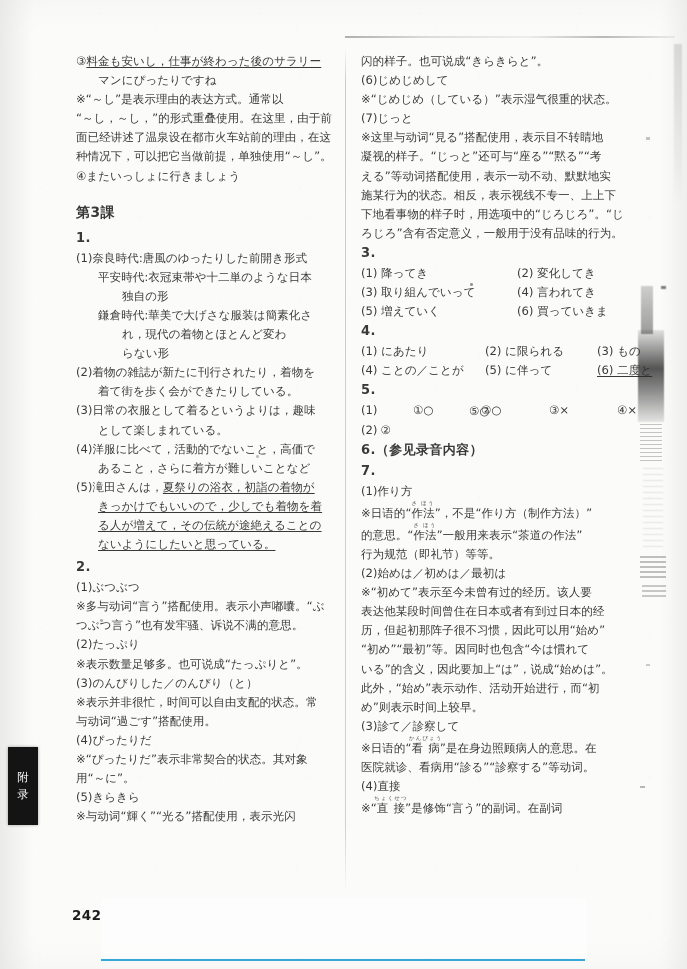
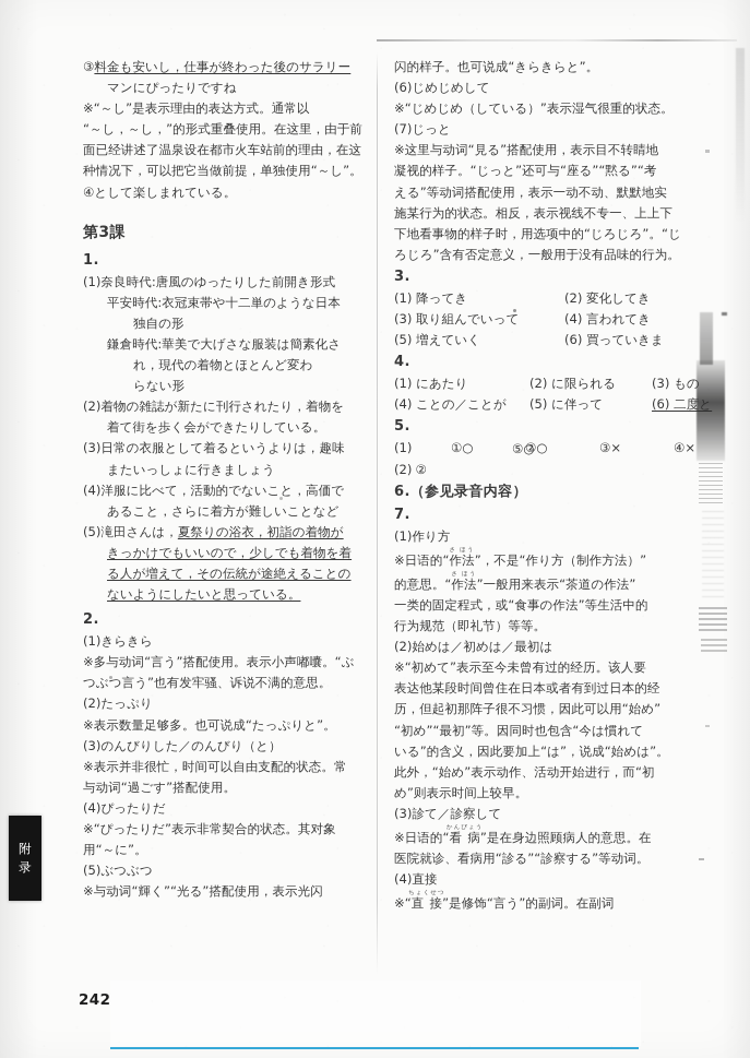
  附
  录
  ③
  料金も安いし，仕事が終わった後のサラリー
  マンにぴったりですね
  ※“～し”是表示理由的表达方式。通常以
  “～し，～し，”的形式重叠使用。在这里，由于前
  面已经讲述了温泉设在都市火车站前的理由，在这
  种情况下，可以把它当做前提，单独使用“～し”。
  ④
- またいっしょに行きましょう
+ として楽しまれている。
  第3課
  1.
  (1)
  奈良時代:唐風のゆったりした前開き形式
  平安時代:衣冠束帯や十二単のような日本
  独自の形
  鎌倉時代:華美で大げさな服装は簡素化さ
  れ，現代の着物とほとんど変わ
  らない形
  (2)
  着物の雑誌が新たに刊行されたり，着物を
  着て街を歩く会ができたりしている。
  (3)
  日常の衣服として着るというよりは，趣味
- として楽しまれている。
+ またいっしょに行きましょう
  (4)
  洋服に比べて，活動的でないこと，高価で
  あること，さらに着方が難しいことなど
  (5)
  滝田さんは，夏祭りの浴衣，初詣の着物が
  きっかけでもいいので，少しでも着物を着
  る人が増えて，その伝統が途絶えることの
  ないようにしたいと思っている。
  2.
  (1)
- ぶつぶつ
+ きらきら
  ※多与动词“言う”搭配使用。表示小声嘟囔。“ぶ
  つぶつ言う”也有发牢骚、诉说不满的意思。
  (2)
  たっぷり
  ※表示数量足够多。也可说成“たっぷりと”。
  (3)
  のんびりした／のんびり（と）
  ※表示并非很忙，时间可以自由支配的状态。常
  与动词“過ごす”搭配使用。
  (4)
  ぴったりだ
  ※“ぴったりだ”表示非常契合的状态。其对象
  用“～に”。
  (5)
- きらきら
+ ぶつぶつ
  ※与动词“輝く”“光る”搭配使用，表示光闪
  闪的样子。也可说成“きらきらと”。
  (6)
  じめじめして
  ※“じめじめ（している）”表示湿气很重的状态。
  (7)
  じっと
  ※这里与动词“見る”搭配使用，表示目不转睛地
  凝视的样子。“じっと”还可与“座る”“黙る”“考
  える”等动词搭配使用，表示一动不动、默默地实
  施某行为的状态。相反，表示视线不专一、上上下
  下地看事物的样子时，用选项中的“じろじろ”。“じ
  ろじろ”含有否定意义，一般用于没有品味的行为。
  3.
  (1) 降ってき
  (2) 変化してき
  (3) 取り組んでいって
  (4) 言われてき
  (5) 増えていく
  (6) 買っていきま
  4.
  (1) にあたり
  (2) に限られる
  (3) もの
  (4) ことの／ことが
  (5) に伴って
  (6) 二度と
  5.
  (1)
  ①○
  ②○
  ③×
  ④×
  ⑤○
  (2)
  ②
  6.（参见录音内容）
  7.
  (1)
  作り方
  ※日语的“作法”，不是“作り方（制作方法）”
  的意思。“作法”一般用来表示“茶道の作法”
+ 一类的固定程式，或“食事の作法”等生活中的
  行为规范（即礼节）等等。
  (2)
  始めは／初めは／最初は
  ※“初めて”表示至今未曾有过的经历。该人要
  表达他某段时间曾住在日本或者有到过日本的经
  历，但起初那阵子很不习惯，因此可以用“始め”
  “初め”“最初”等。因同时也包含“今は慣れて
  いる”的含义，因此要加上“は”，说成“始めは”。
  此外，“始め”表示动作、活动开始进行，而“初
  め”则表示时间上较早。
  (3)
  診て／診察して
  ※日语的“看病”是在身边照顾病人的意思。在
  医院就诊、看病用“診る”“診察する”等动词。
  (4)
  直接
  ※“直接”是修饰“言う”的副词。在副词
  242
